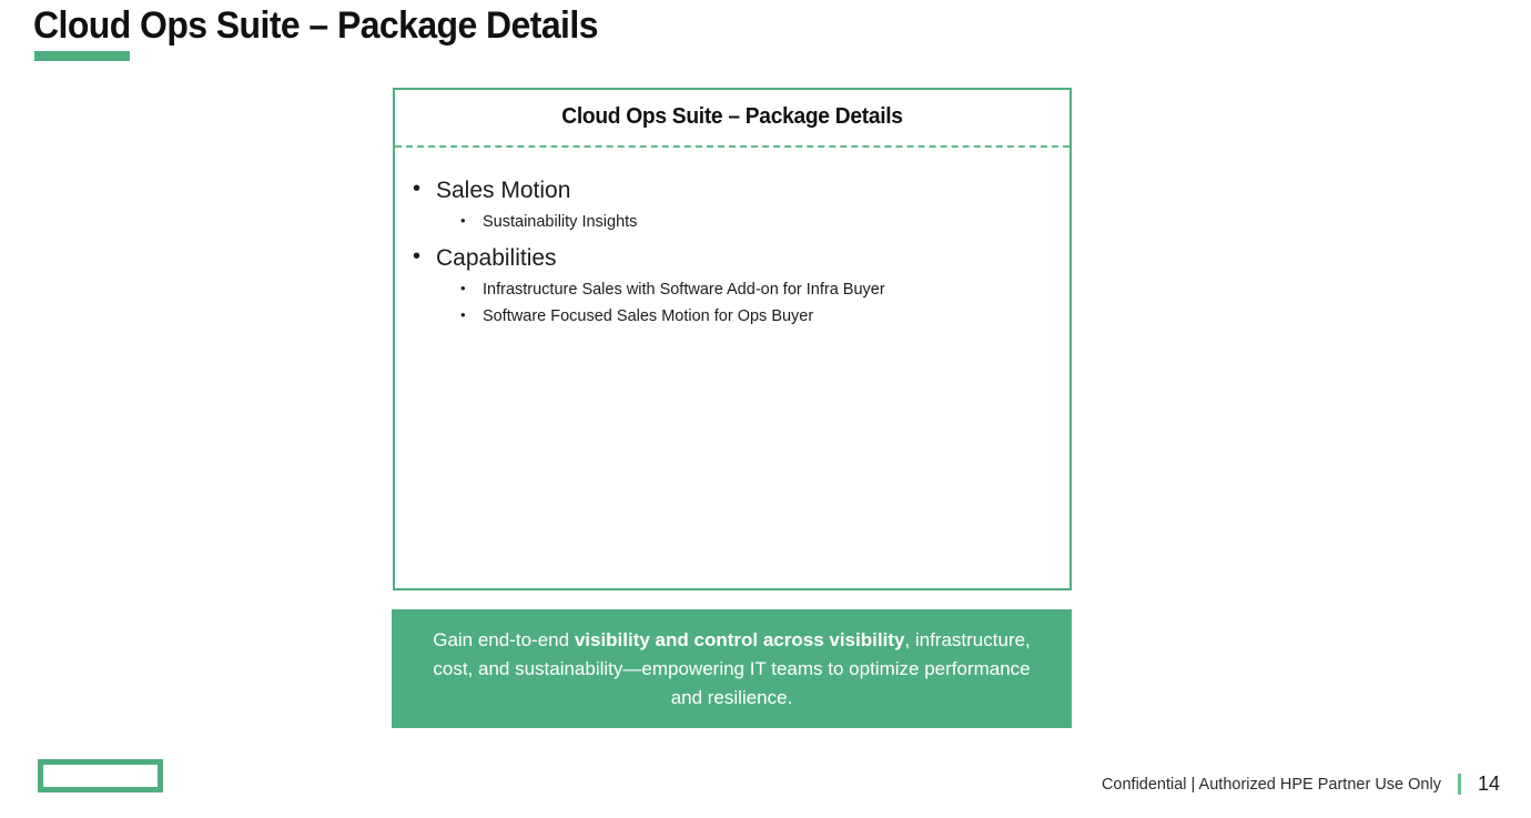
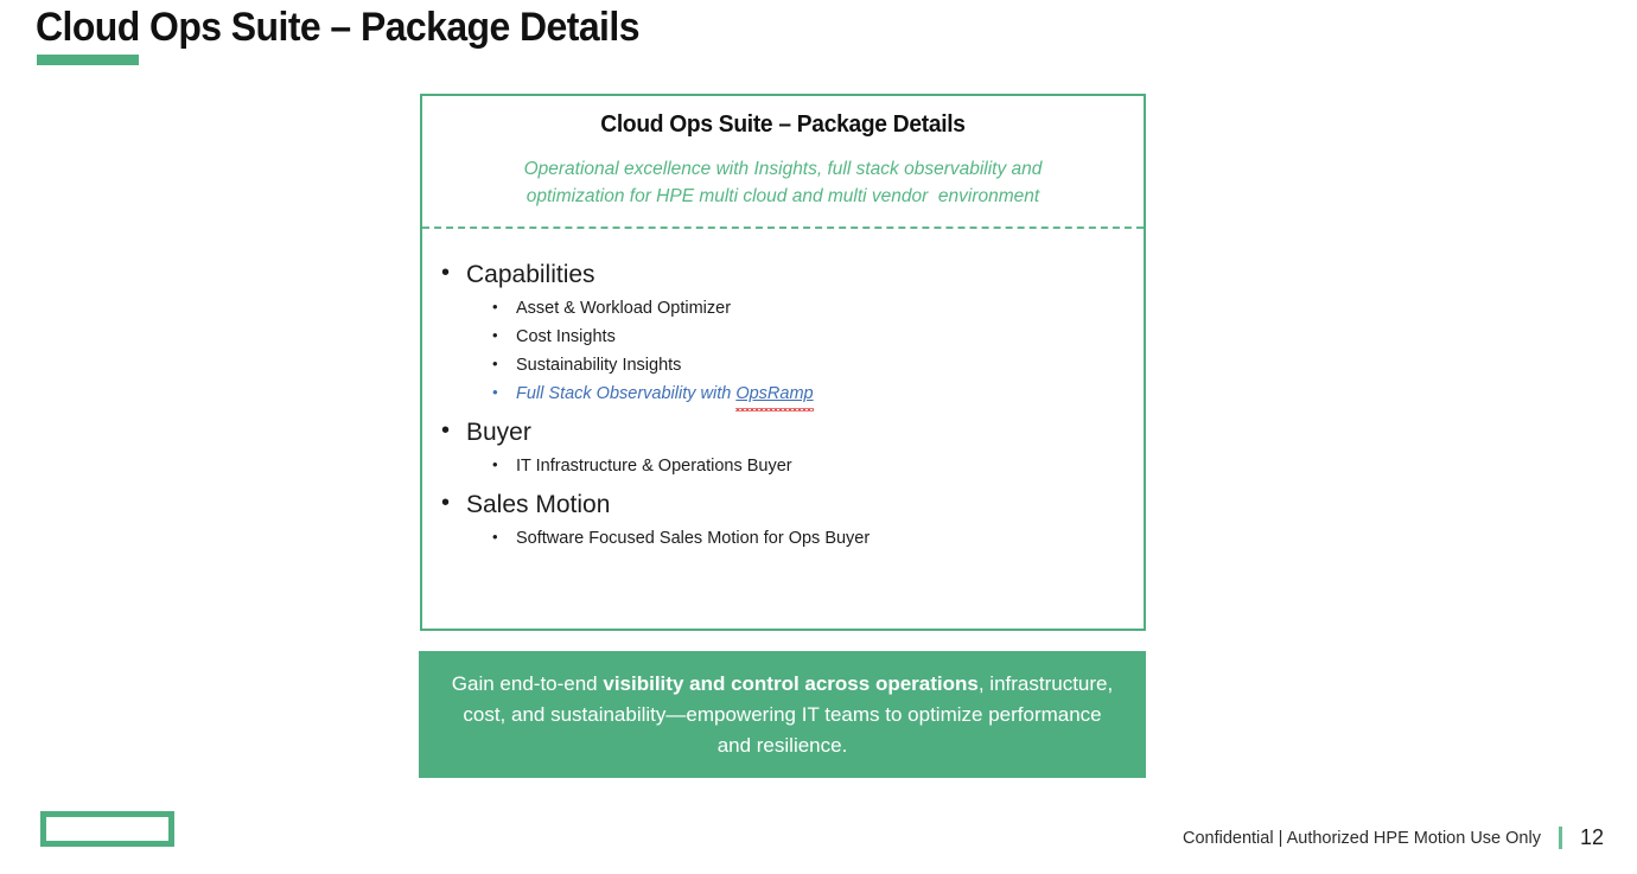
  Cloud Ops Suite – Package Details
  Cloud Ops Suite – Package Details
+ Operational excellence with Insights, full stack observability and optimization for HPE multi cloud and multi vendor environment
- Sales Motion
+ Capabilities
+ Asset & Workload Optimizer
+ Cost Insights
  Sustainability Insights
+ Full Stack Observability with OpsRamp
+ Buyer
+ IT Infrastructure & Operations Buyer
- Capabilities
+ Sales Motion
- Infrastructure Sales with Software Add-on for Infra Buyer
  Software Focused Sales Motion for Ops Buyer
- Gain end-to-end visibility and control across visibility, infrastructure, cost, and sustainability—empowering IT teams to optimize performance and resilience.
+ Gain end-to-end visibility and control across operations, infrastructure, cost, and sustainability—empowering IT teams to optimize performance and resilience.
- Confidential | Authorized HPE Partner Use Only
+ Confidential | Authorized HPE Motion Use Only
- 14
+ 12
